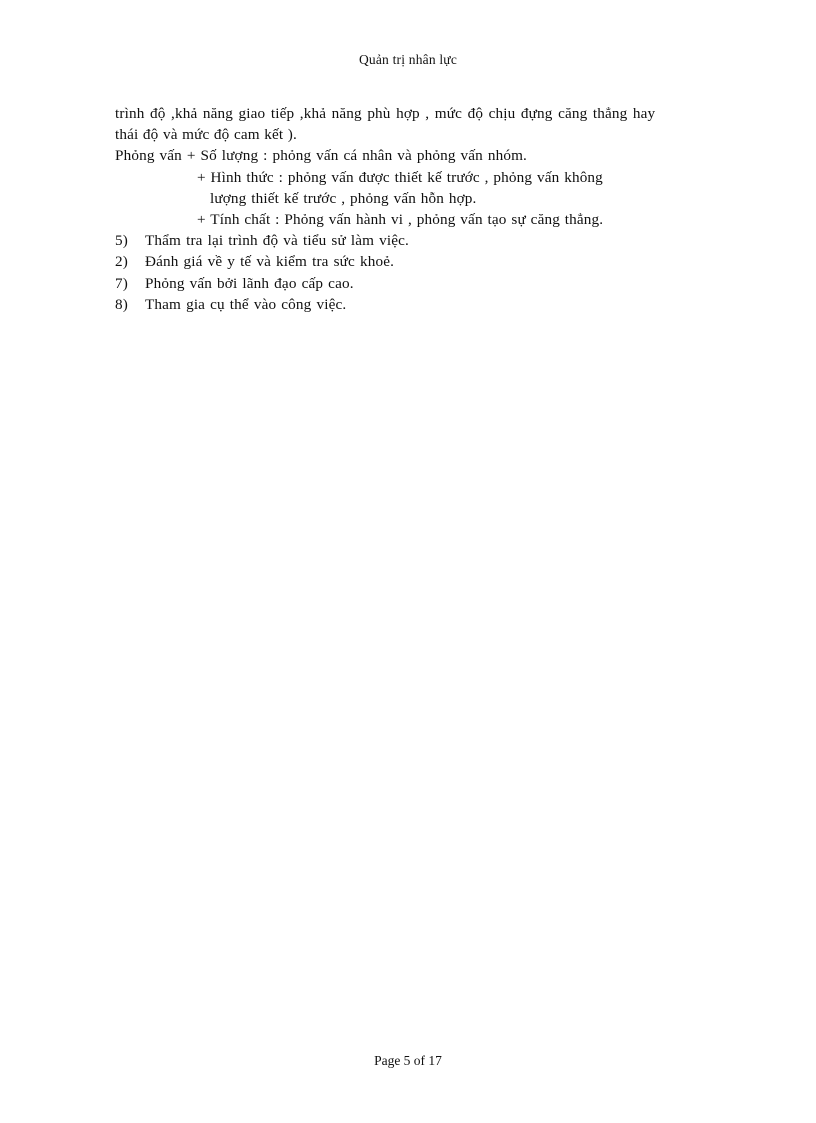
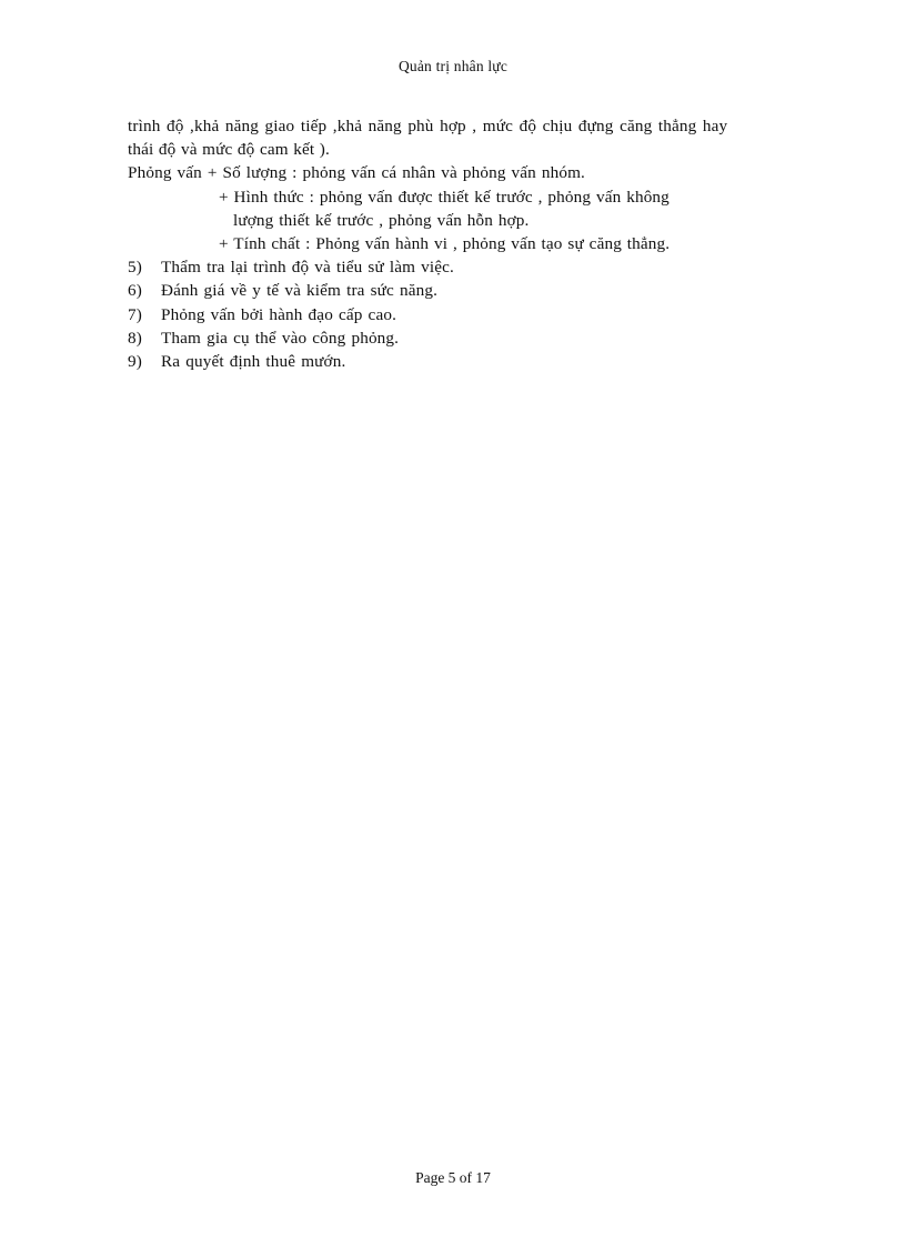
  Quản trị nhân lực
  trình độ ,khả năng giao tiếp ,khả năng phù hợp , mức độ chịu đựng căng thẳng hay
  thái độ và mức độ cam kết ).
  Phỏng vấn + Số lượng : phỏng vấn cá nhân và phỏng vấn nhóm.
  + Hình thức : phỏng vấn được thiết kế trước , phỏng vấn không
  lượng thiết kế trước , phỏng vấn hỗn hợp.
  + Tính chất : Phỏng vấn hành vi , phỏng vấn tạo sự căng thẳng.
  5)
  Thẩm tra lại trình độ và tiểu sử làm việc.
- 2)
+ 6)
- Đánh giá về y tế và kiểm tra sức khoẻ.
+ Đánh giá về y tế và kiểm tra sức năng.
  7)
- Phỏng vấn bởi lãnh đạo cấp cao.
+ Phỏng vấn bởi hành đạo cấp cao.
  8)
- Tham gia cụ thể vào công việc.
+ Tham gia cụ thể vào công phỏng.
+ 9)
+ Ra quyết định thuê mướn.
  Page 5 of 17
